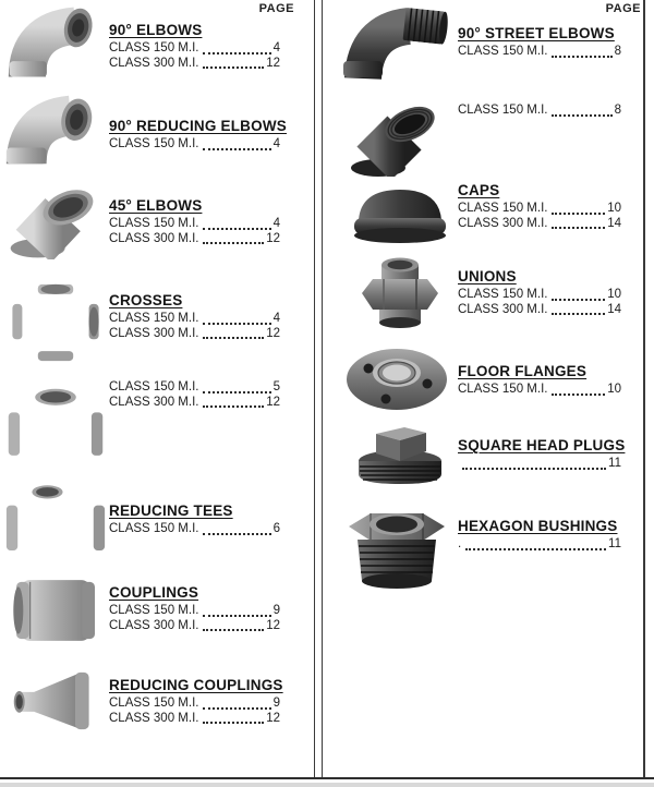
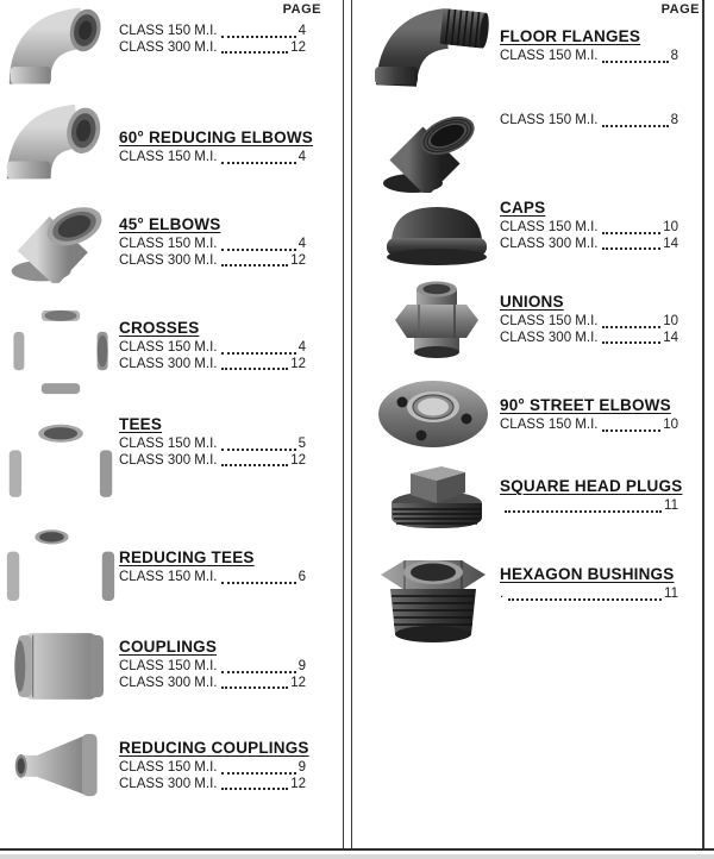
  PAGE
  PAGE
- 90° ELBOWS
  CLASS 150 M.I.
  4
  CLASS 300 M.I.
  12
- 90° REDUCING ELBOWS
+ 60° REDUCING ELBOWS
  CLASS 150 M.I.
  4
  45° ELBOWS
  CLASS 150 M.I.
  4
  CLASS 300 M.I.
  12
  CROSSES
  CLASS 150 M.I.
  4
  CLASS 300 M.I.
  12
+ TEES
  CLASS 150 M.I.
  5
  CLASS 300 M.I.
  12
  REDUCING TEES
  CLASS 150 M.I.
  6
  COUPLINGS
  CLASS 150 M.I.
  9
  CLASS 300 M.I.
  12
  REDUCING COUPLINGS
  CLASS 150 M.I.
  9
  CLASS 300 M.I.
  12
- 90° STREET ELBOWS
+ FLOOR FLANGES
  CLASS 150 M.I.
  8
  CLASS 150 M.I.
  8
  CAPS
  CLASS 150 M.I.
  10
  CLASS 300 M.I.
  14
  UNIONS
  CLASS 150 M.I.
  10
  CLASS 300 M.I.
  14
- FLOOR FLANGES
+ 90° STREET ELBOWS
  CLASS 150 M.I.
  10
  SQUARE HEAD PLUGS
  11
  HEXAGON BUSHINGS
  .
  11
